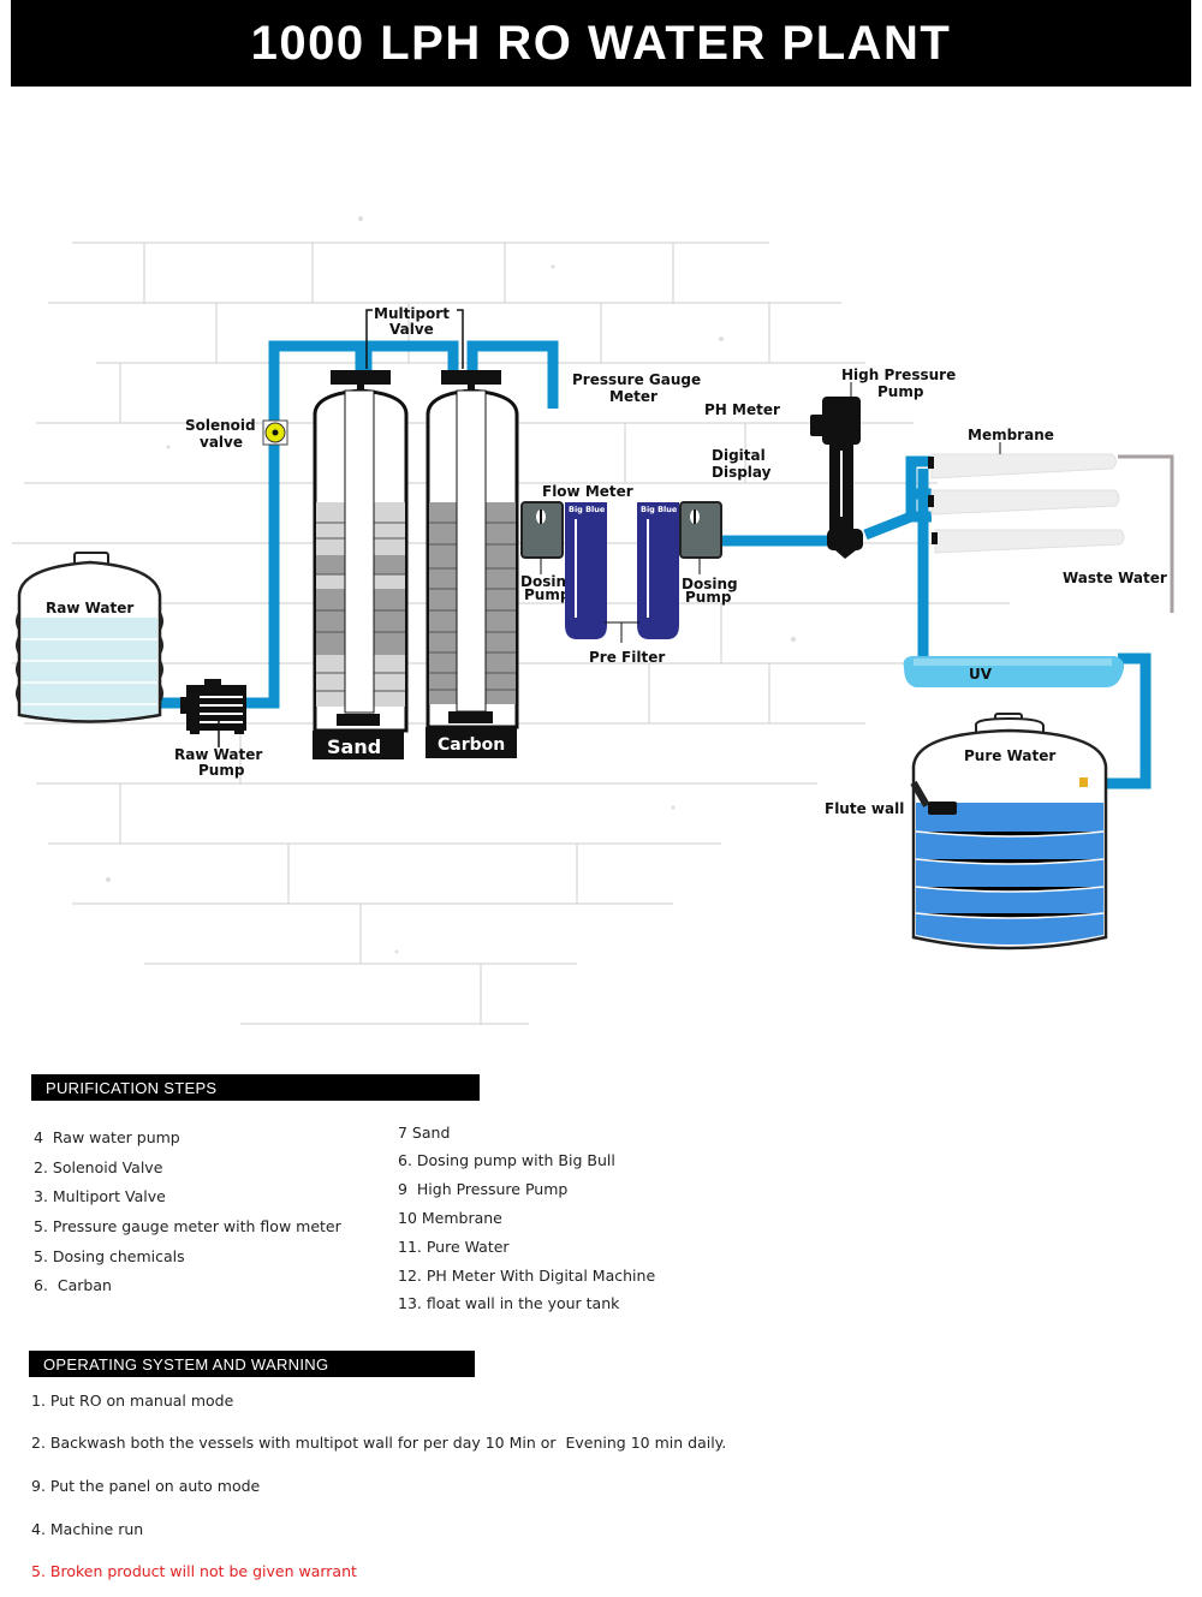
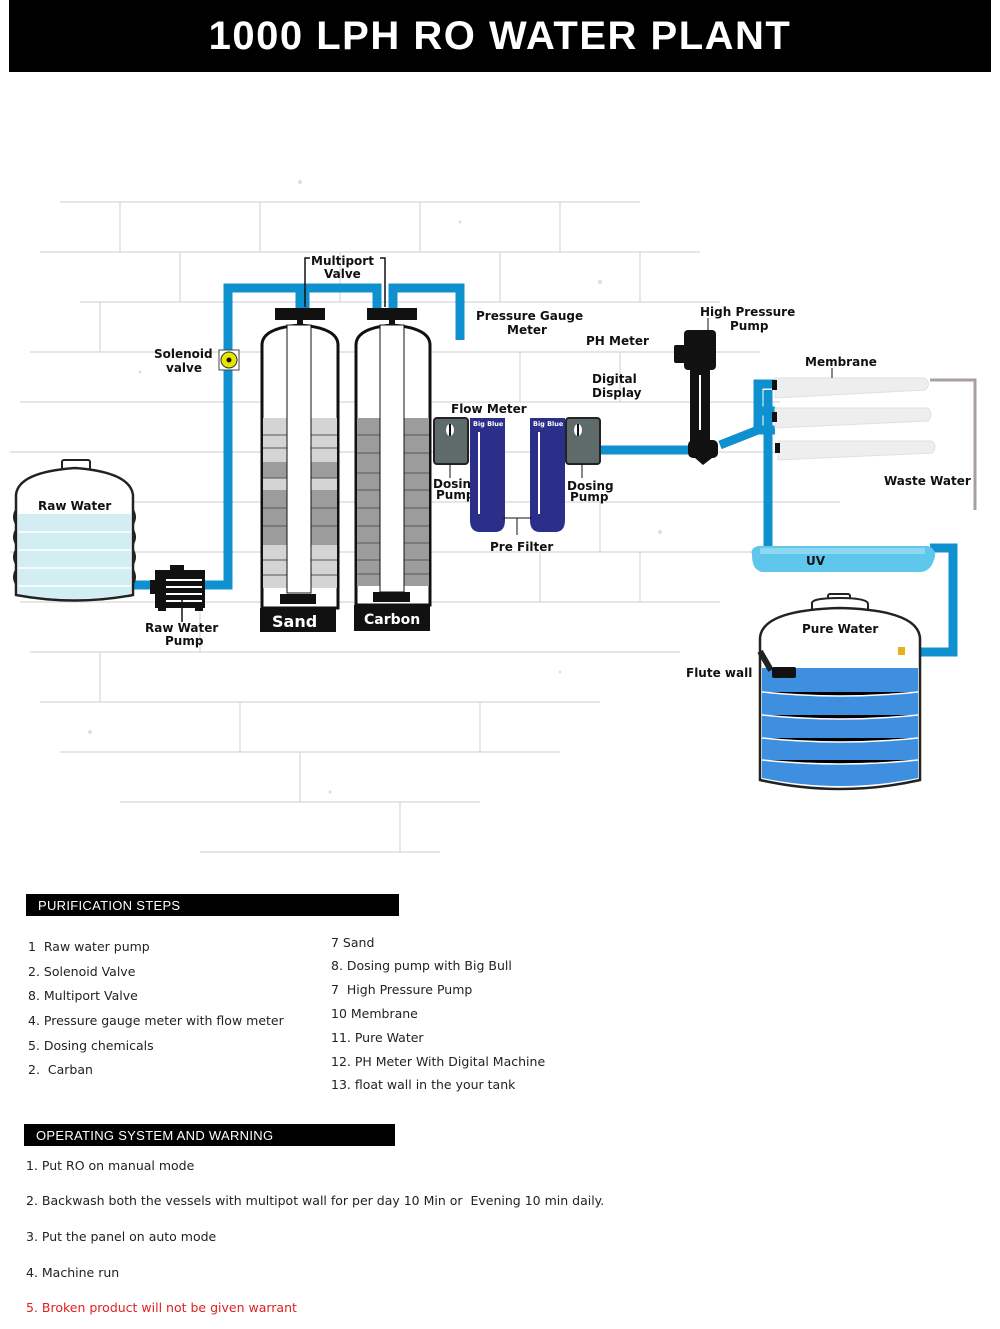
  1000 LPH RO WATER PLANT
  Raw Water
  Raw Water
  Pump
  Solenoid
  valve
  Multiport
  Valve
  Sand
  Carbon
  Pressure Gauge
  Meter
  PH Meter
  Digital
  Display
  Flow Meter
  Dosin
  Pum
  Dosing
  Pump
  Big Blue
  Big Blue
  Pre Filter
  High Pressure
  Pump
  Membrane
  Waste Water
  UV
  Pure Water
  Flute wall
  PURIFICATION STEPS
- 4 Raw water pump
+ 1 Raw water pump
  2. Solenoid Valve
- 3. Multiport Valve
+ 8. Multiport Valve
- 5. Pressure gauge meter with flow meter
+ 4. Pressure gauge meter with flow meter
  5. Dosing chemicals
- 6. Carban
+ 2. Carban
  7 Sand
- 6. Dosing pump with Big Bull
+ 8. Dosing pump with Big Bull
- 9 High Pressure Pump
+ 7 High Pressure Pump
  10 Membrane
  11. Pure Water
  12. PH Meter With Digital Machine
  13. float wall in the your tank
  OPERATING SYSTEM AND WARNING
  1. Put RO on manual mode
  2. Backwash both the vessels with multipot wall for per day 10 Min or Evening 10 min daily.
- 9. Put the panel on auto mode
+ 3. Put the panel on auto mode
  4. Machine run
  5. Broken product will not be given warrant
